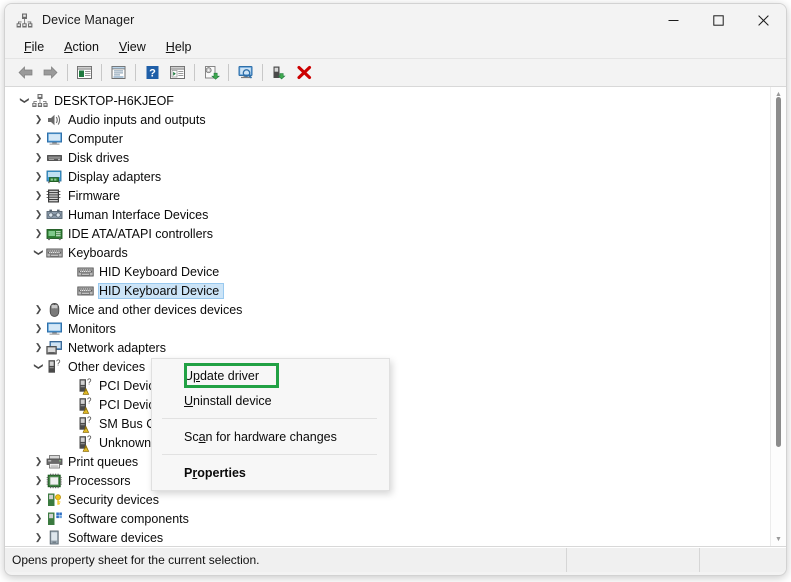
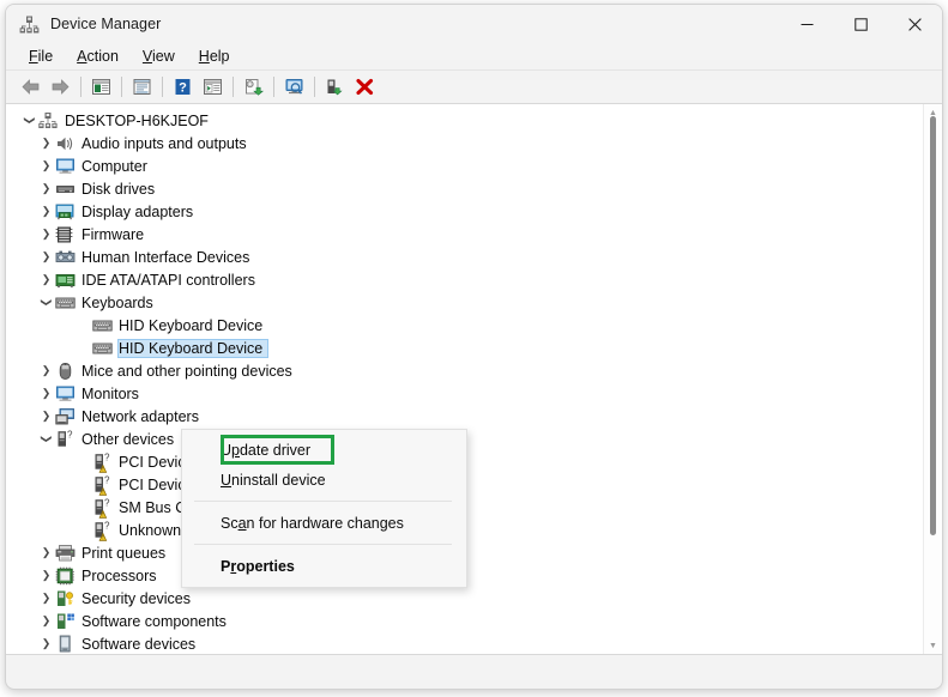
  Device Manager
  File
  Action
  View
  Help
  ?
  DESKTOP-H6KJEOF
  ❯
  Audio inputs and outputs
  ❯
  Computer
  ❯
  Disk drives
  ❯
  Display adapters
  ❯
  Firmware
  ❯
  Human Interface Devices
  ❯
  IDE ATA/ATAPI controllers
  Keyboards
  HID Keyboard Device
  HID Keyboard Device
  ❯
- Mice and other devices devices
+ Mice and other pointing devices
  ❯
  Monitors
  ❯
  Network adapters
  ?
  Other devices
  ?
  PCI Devi
  ?
  PCI Devi
  ?
  ?
  ❯
  Print queues
  ❯
  Processors
  ❯
  Security devices
  ❯
  Software components
  ❯
  Software devices
  Update driver
  Uninstall device
  Scan for hardware changes
  Properties
- Opens property sheet for the current selection.
